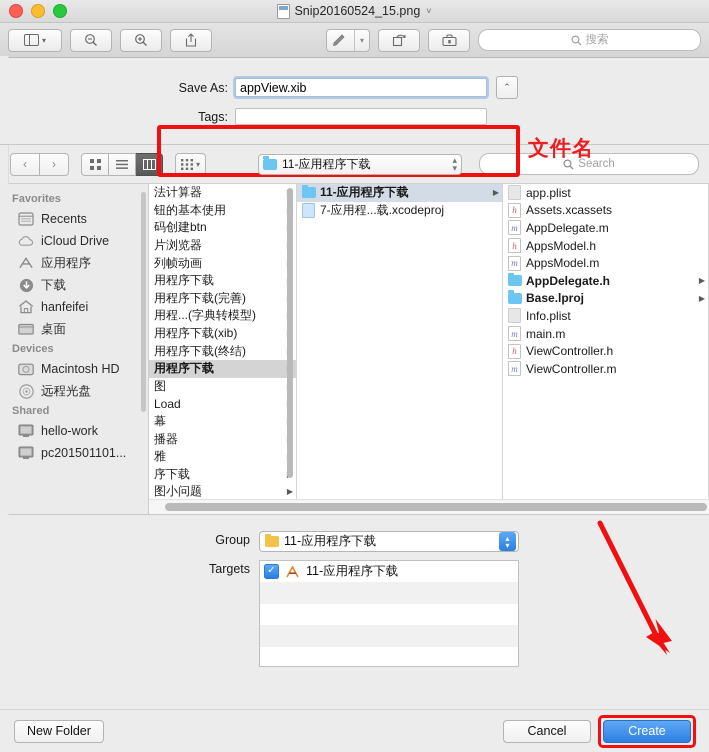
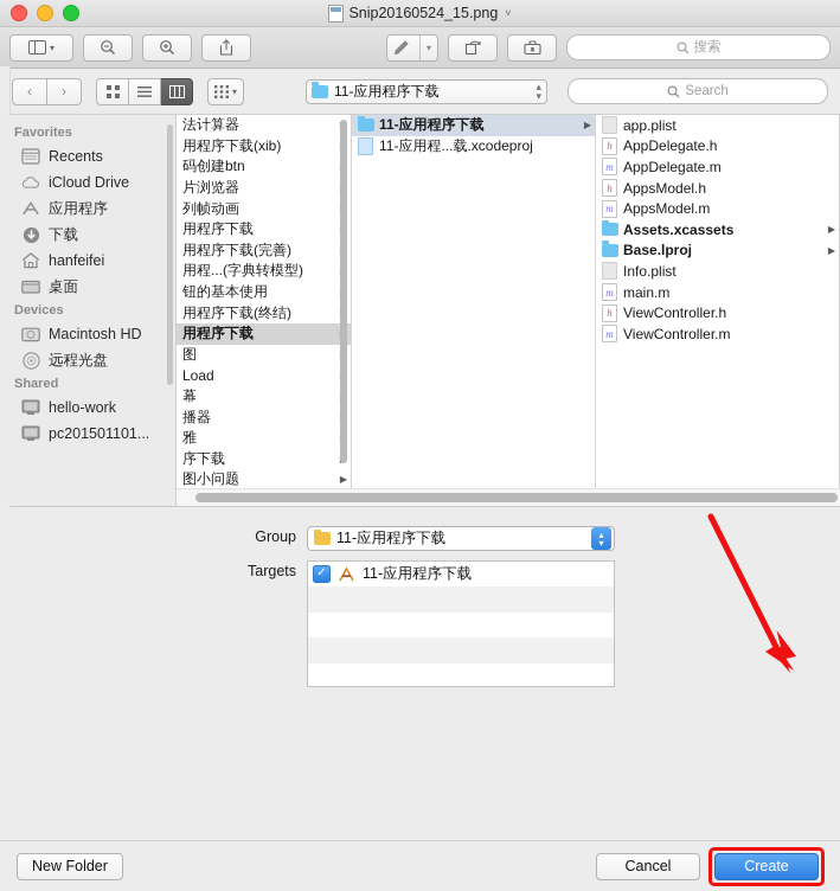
  Snip20160524_15.png
  ˅
  ▾
  ▾
  搜索
- Save As:
- appView.xib
- ⌃
- Tags:
- 文件名
  ‹
  ›
  ▾
  11-应用程序下载
  ▴
  ▾
  Search
  Favorites
  Recents
  iCloud Drive
  应用程序
  下载
  hanfeifei
  桌面
  Devices
  Macintosh HD
  远程光盘
  Shared
  hello-work
  pc201501101...
  法计算器
- 钮的基本使用
+ 用程序下载(xib)
  码创建btn
  片浏览器
  列帧动画
  用程序下载
  用程序下载(完善)
  用程...(字典转模型)
- 用程序下载(xib)
+ 钮的基本使用
  用程序下载(终结)
  用程序下载
  图
  Load
  幕
  播器
  雅
  序下载
  图小问题
  ▶
  11-应用程序下载
  ▶
- 7-应用程...载.xcodeproj
+ 11-应用程...载.xcodeproj
  app.plist
  h
- Assets.xcassets
+ AppDelegate.h
  m
  AppDelegate.m
  h
  AppsModel.h
  m
  AppsModel.m
- AppDelegate.h
+ Assets.xcassets
  ▶
  Base.lproj
  ▶
  Info.plist
  m
  main.m
  h
  ViewController.h
  m
  ViewController.m
  Group
  11-应用程序下载
  ▴
  ▾
  Targets
  ✓
  11-应用程序下载
  New Folder
  Cancel
  Create
